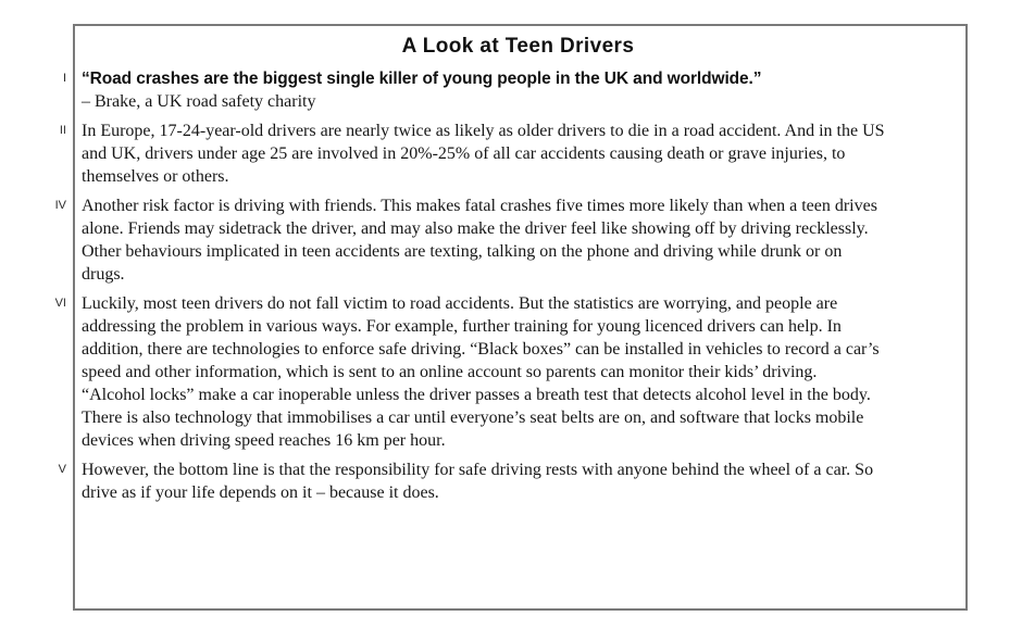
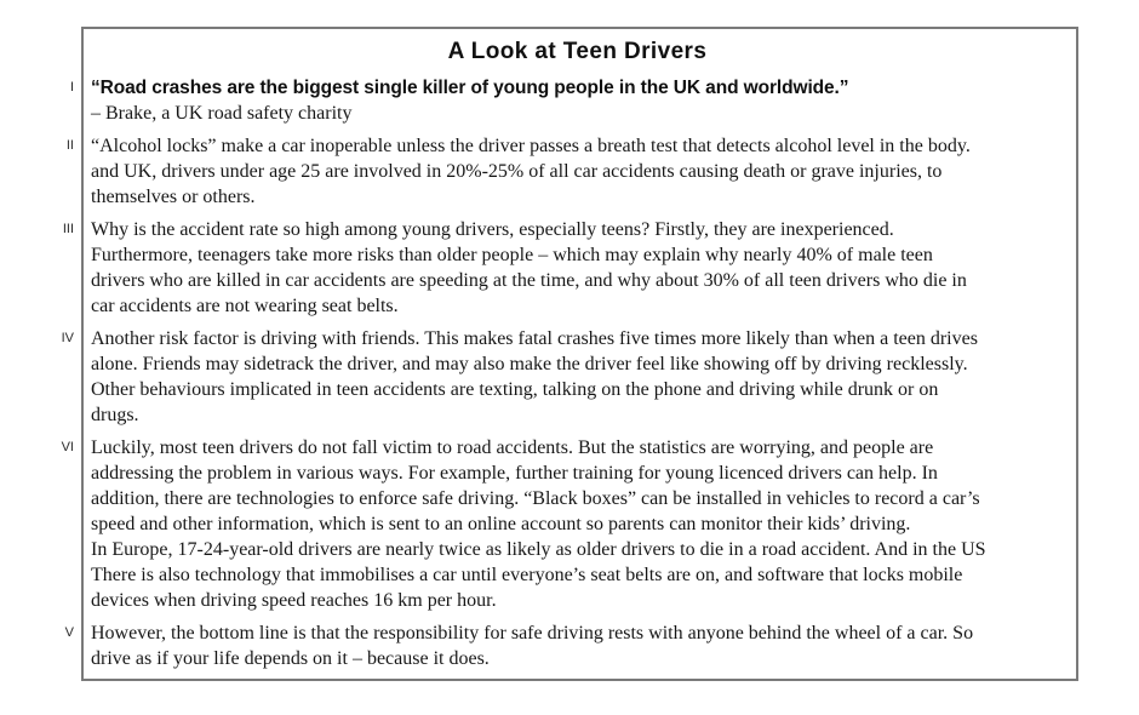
  A Look at Teen Drivers
  I
  “Road crashes are the biggest single killer of young people in the UK and worldwide.”
  – Brake, a UK road safety charity
  II
- In Europe, 17-24-year-old drivers are nearly twice as likely as older drivers to die in a road accident. And in the US
+ “Alcohol locks” make a car inoperable unless the driver passes a breath test that detects alcohol level in the body.
  and UK, drivers under age 25 are involved in 20%-25% of all car accidents causing death or grave injuries, to
  themselves or others.
+ III
+ Why is the accident rate so high among young drivers, especially teens? Firstly, they are inexperienced.
+ Furthermore, teenagers take more risks than older people – which may explain why nearly 40% of male teen
+ drivers who are killed in car accidents are speeding at the time, and why about 30% of all teen drivers who die in
+ car accidents are not wearing seat belts.
  IV
  Another risk factor is driving with friends. This makes fatal crashes five times more likely than when a teen drives
  alone. Friends may sidetrack the driver, and may also make the driver feel like showing off by driving recklessly.
  Other behaviours implicated in teen accidents are texting, talking on the phone and driving while drunk or on
  drugs.
  VI
  Luckily, most teen drivers do not fall victim to road accidents. But the statistics are worrying, and people are
  addressing the problem in various ways. For example, further training for young licenced drivers can help. In
  addition, there are technologies to enforce safe driving. “Black boxes” can be installed in vehicles to record a car’s
  speed and other information, which is sent to an online account so parents can monitor their kids’ driving.
- “Alcohol locks” make a car inoperable unless the driver passes a breath test that detects alcohol level in the body.
+ In Europe, 17-24-year-old drivers are nearly twice as likely as older drivers to die in a road accident. And in the US
  There is also technology that immobilises a car until everyone’s seat belts are on, and software that locks mobile
  devices when driving speed reaches 16 km per hour.
  V
  However, the bottom line is that the responsibility for safe driving rests with anyone behind the wheel of a car. So
  drive as if your life depends on it – because it does.
